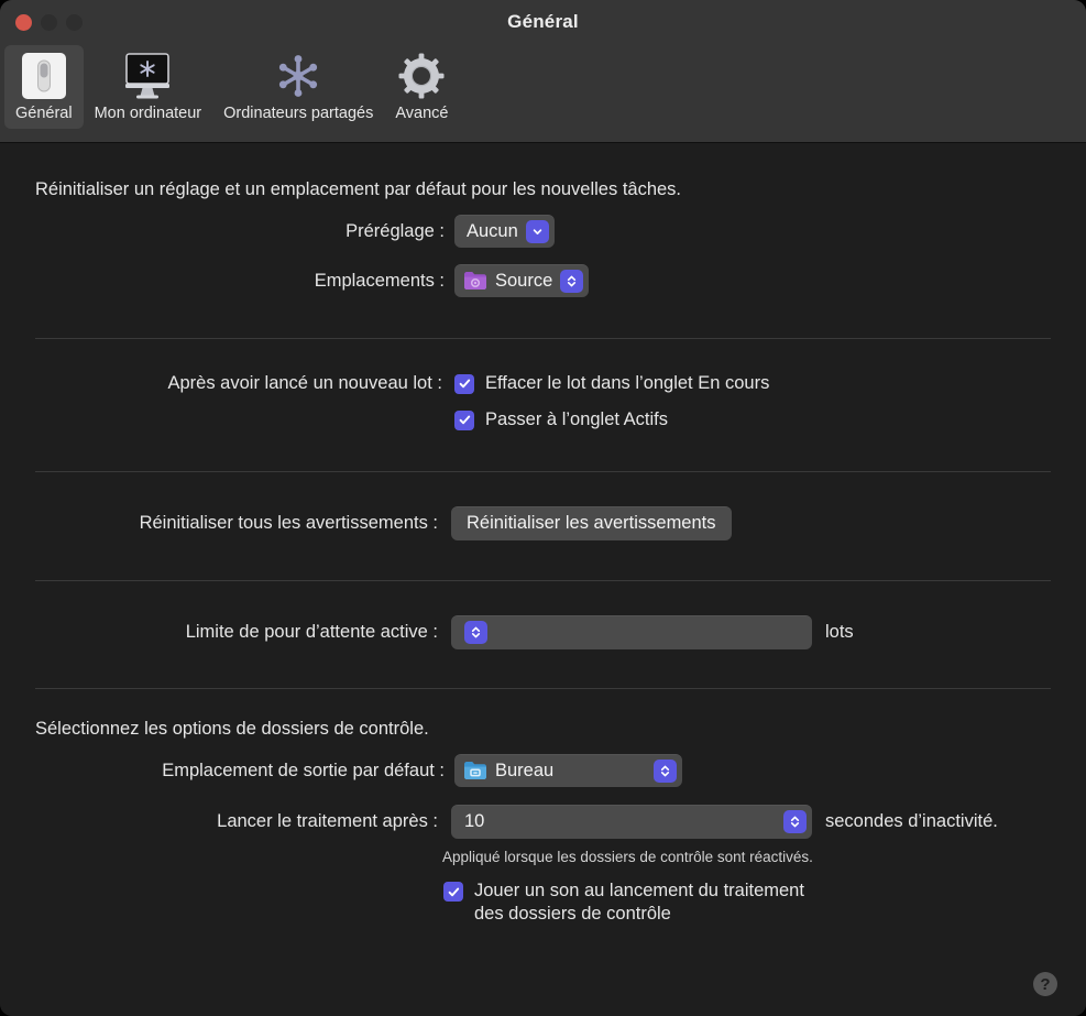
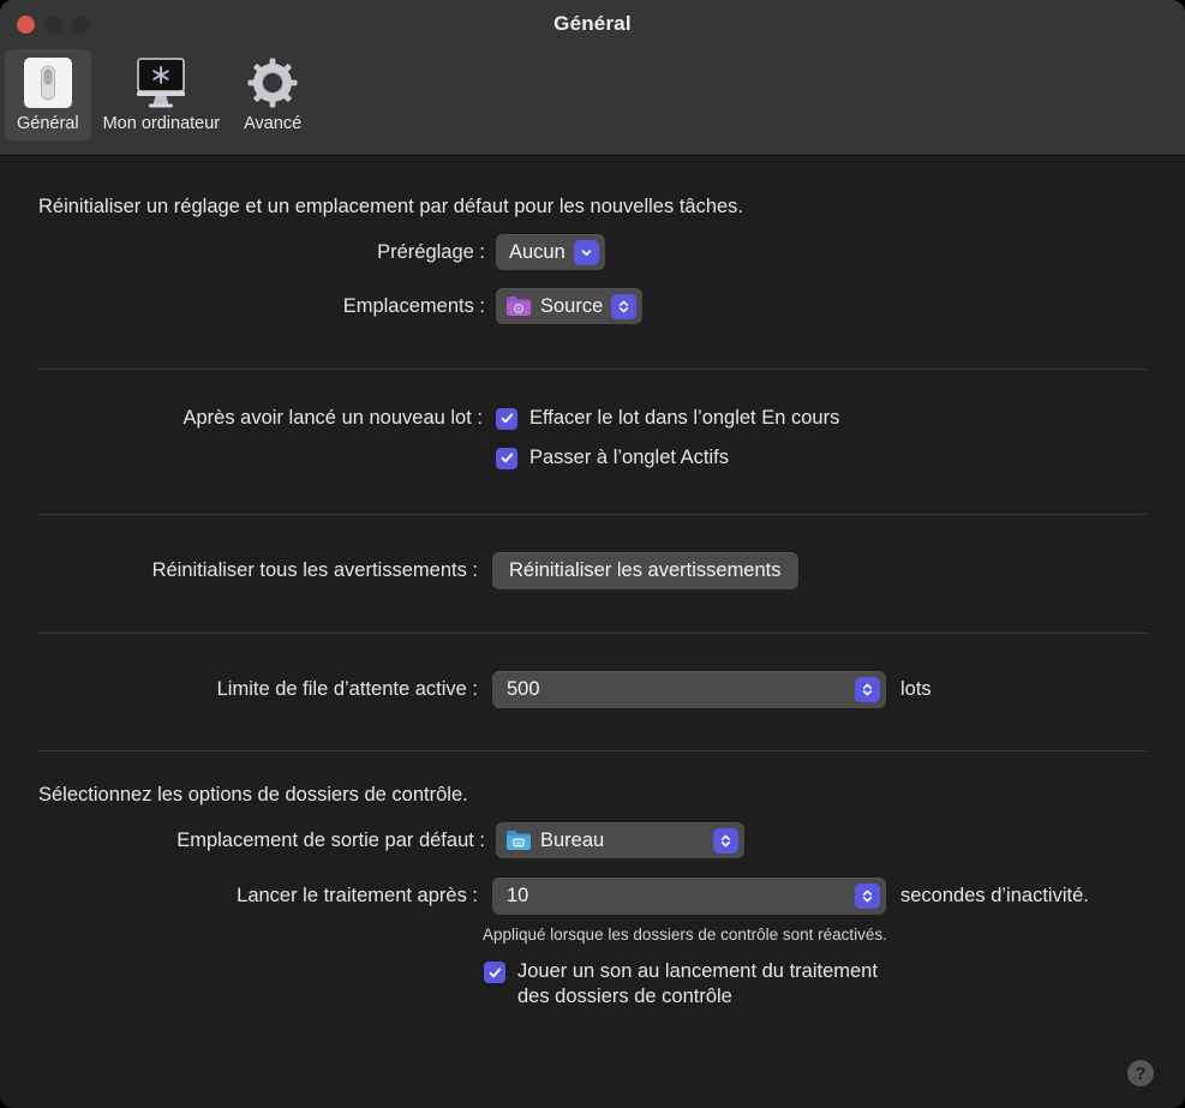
  Général
  Général
  Mon ordinateur
- Ordinateurs partagés
  Avancé
  Réinitialiser un réglage et un emplacement par défaut pour les nouvelles tâches.
  Préréglage :
  Aucun
  Emplacements :
  Source
  Après avoir lancé un nouveau lot :
  Effacer le lot dans l’onglet En cours
  Passer à l’onglet Actifs
  Réinitialiser tous les avertissements :
  Réinitialiser les avertissements
- Limite de pour d’attente active :
+ Limite de file d’attente active :
+ 500
  lots
  Sélectionnez les options de dossiers de contrôle.
  Emplacement de sortie par défaut :
  Bureau
  Lancer le traitement après :
  10
  secondes d’inactivité.
  Appliqué lorsque les dossiers de contrôle sont réactivés.
  Jouer un son au lancement du traitement
  des dossiers de contrôle
  ?
